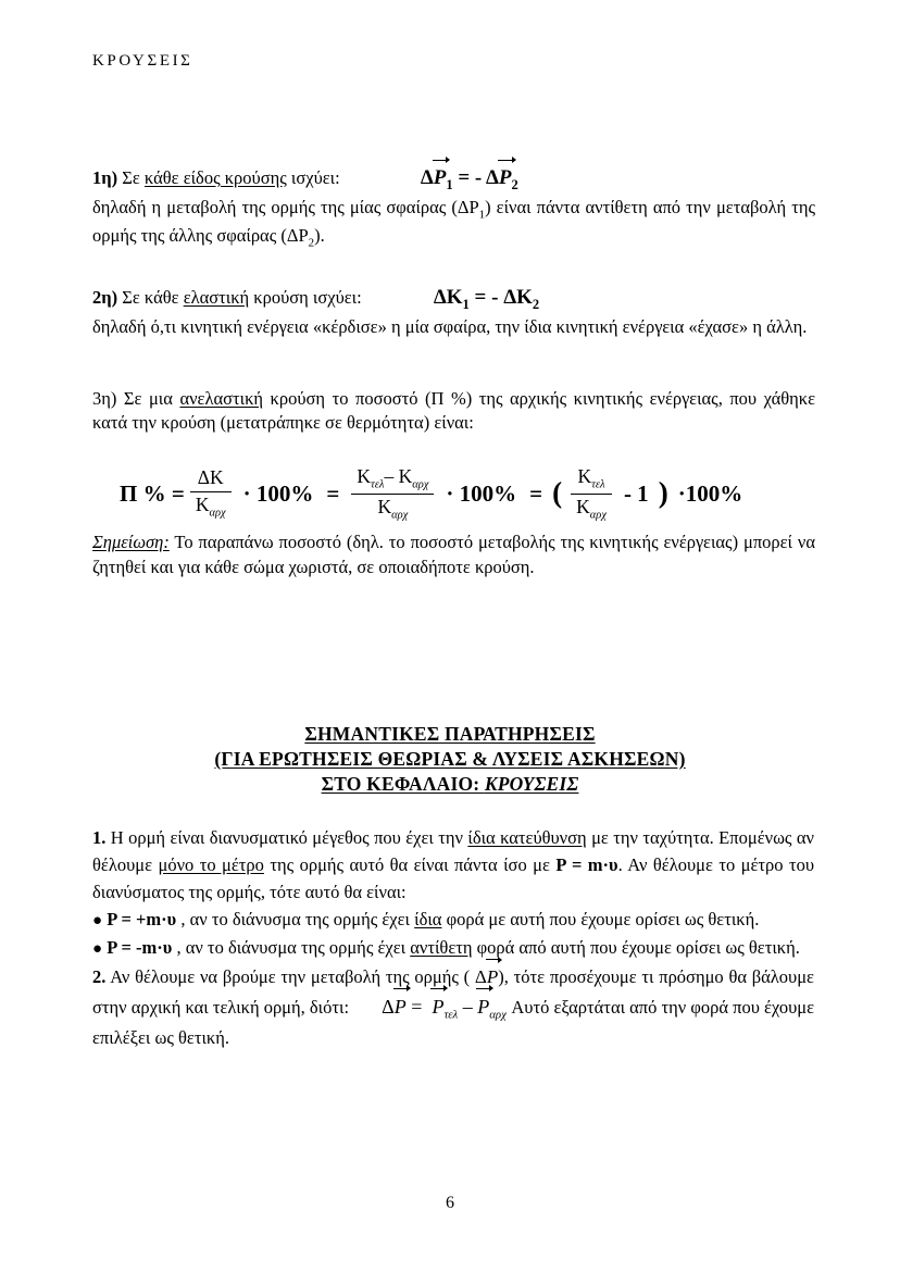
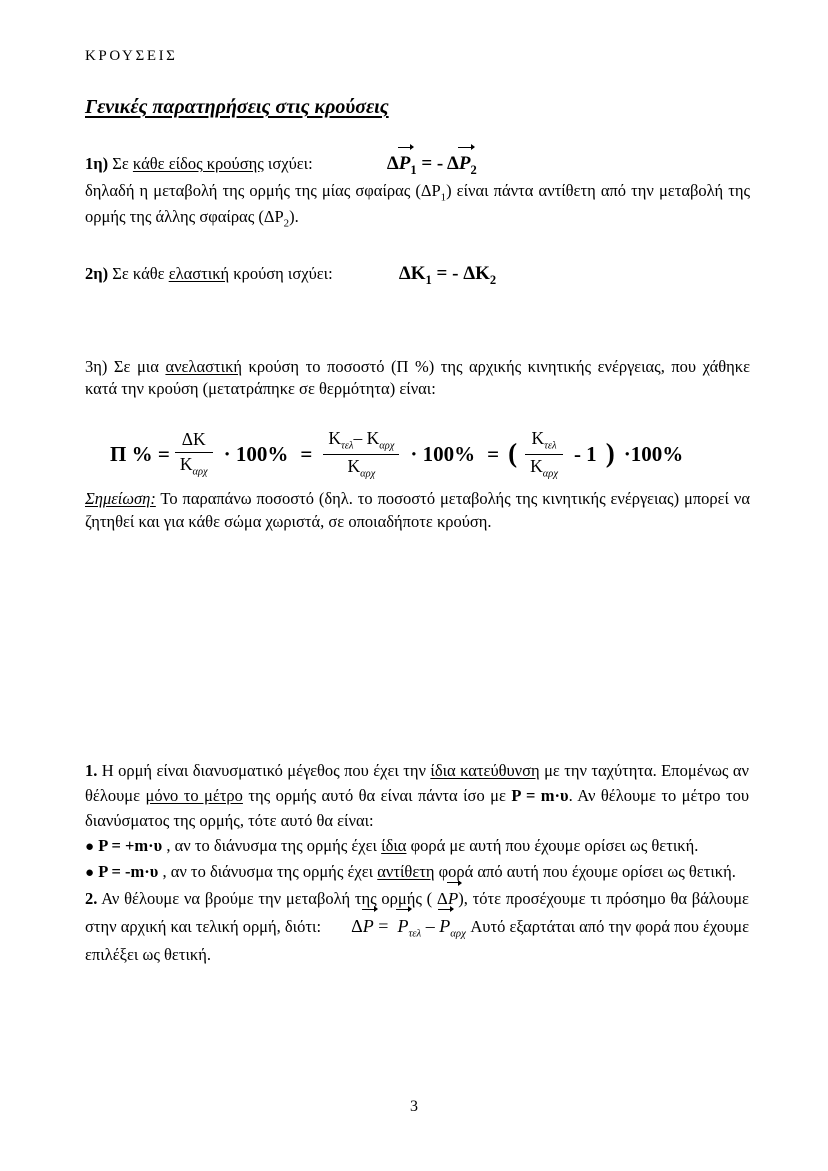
  ΚΡΟΥΣΕΙΣ
+ Γενικές παρατηρήσεις στις κρούσεις
  1η) Σε κάθε είδος κρούσης ισχύει: ΔP1 = - ΔP2
  δηλαδή η μεταβολή της ορμής της μίας σφαίρας (ΔP1) είναι πάντα αντίθετη από την μεταβολή της ορμής της άλλης σφαίρας (ΔP2).
  2η) Σε κάθε ελαστική κρούση ισχύει: ΔK1 = - ΔK2
- δηλαδή ό,τι κινητική ενέργεια «κέρδισε» η μία σφαίρα, την ίδια κινητική ενέργεια «έχασε» η άλλη.
  3η) Σε μια ανελαστική κρούση το ποσοστό (Π %) της αρχικής κινητικής ενέργειας, που χάθηκε κατά την κρούση (μετατράπηκε σε θερμότητα) είναι:
  Π % =
  ΔK
  Kαρχ
  · 100%
  =
  Kτελ– Kαρχ
  Kαρχ
  · 100%
  =
  (
  Kτελ
  Kαρχ
  - 1
  )
  ·100%
  Σημείωση: Το παραπάνω ποσοστό (δηλ. το ποσοστό μεταβολής της κινητικής ενέργειας) μπορεί να ζητηθεί και για κάθε σώμα χωριστά, σε οποιαδήποτε κρούση.
- ΣΗΜΑΝΤΙΚΕΣ ΠΑΡΑΤΗΡΗΣΕΙΣ
- (ΓΙΑ ΕΡΩΤΗΣΕΙΣ ΘΕΩΡΙΑΣ & ΛΥΣΕΙΣ ΑΣΚΗΣΕΩΝ)
- ΣΤΟ ΚΕΦΑΛΑΙΟ: ΚΡΟΥΣΕΙΣ
  1. Η ορμή είναι διανυσματικό μέγεθος που έχει την ίδια κατεύθυνση με την ταχύτητα. Επομένως αν θέλουμε μόνο το μέτρο της ορμής αυτό θα είναι πάντα ίσο με P = m·υ. Αν θέλουμε το μέτρο του διανύσματος της ορμής, τότε αυτό θα είναι:
  ● P = +m·υ , αν το διάνυσμα της ορμής έχει ίδια φορά με αυτή που έχουμε ορίσει ως θετική.
  ● P = -m·υ , αν το διάνυσμα της ορμής έχει αντίθετη φορά από αυτή που έχουμε ορίσει ως θετική.
  2. Αν θέλουμε να βρούμε την μεταβολή της ορμής ( ΔP), τότε προσέχουμε τι πρόσημο θα βάλουμε στην αρχική και τελική ορμή, διότι: ΔP = Pτελ – Pαρχ Αυτό εξαρτάται από την φορά που έχουμε επιλέξει ως θετική.
- 6
+ 3
